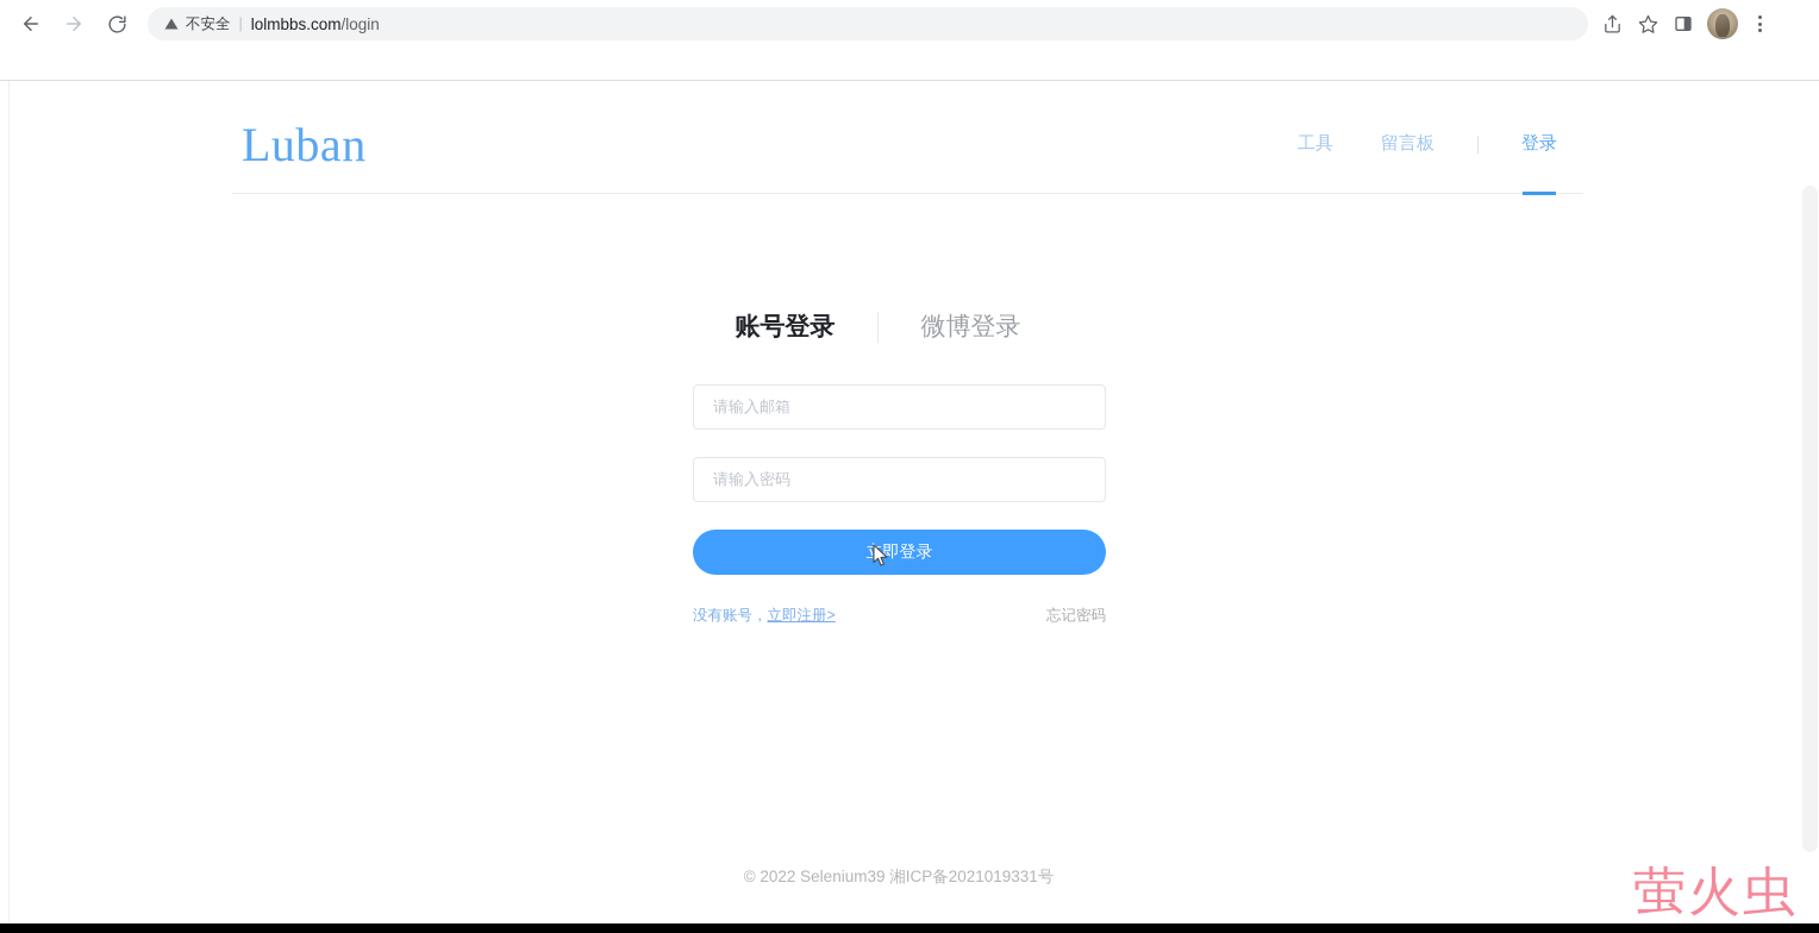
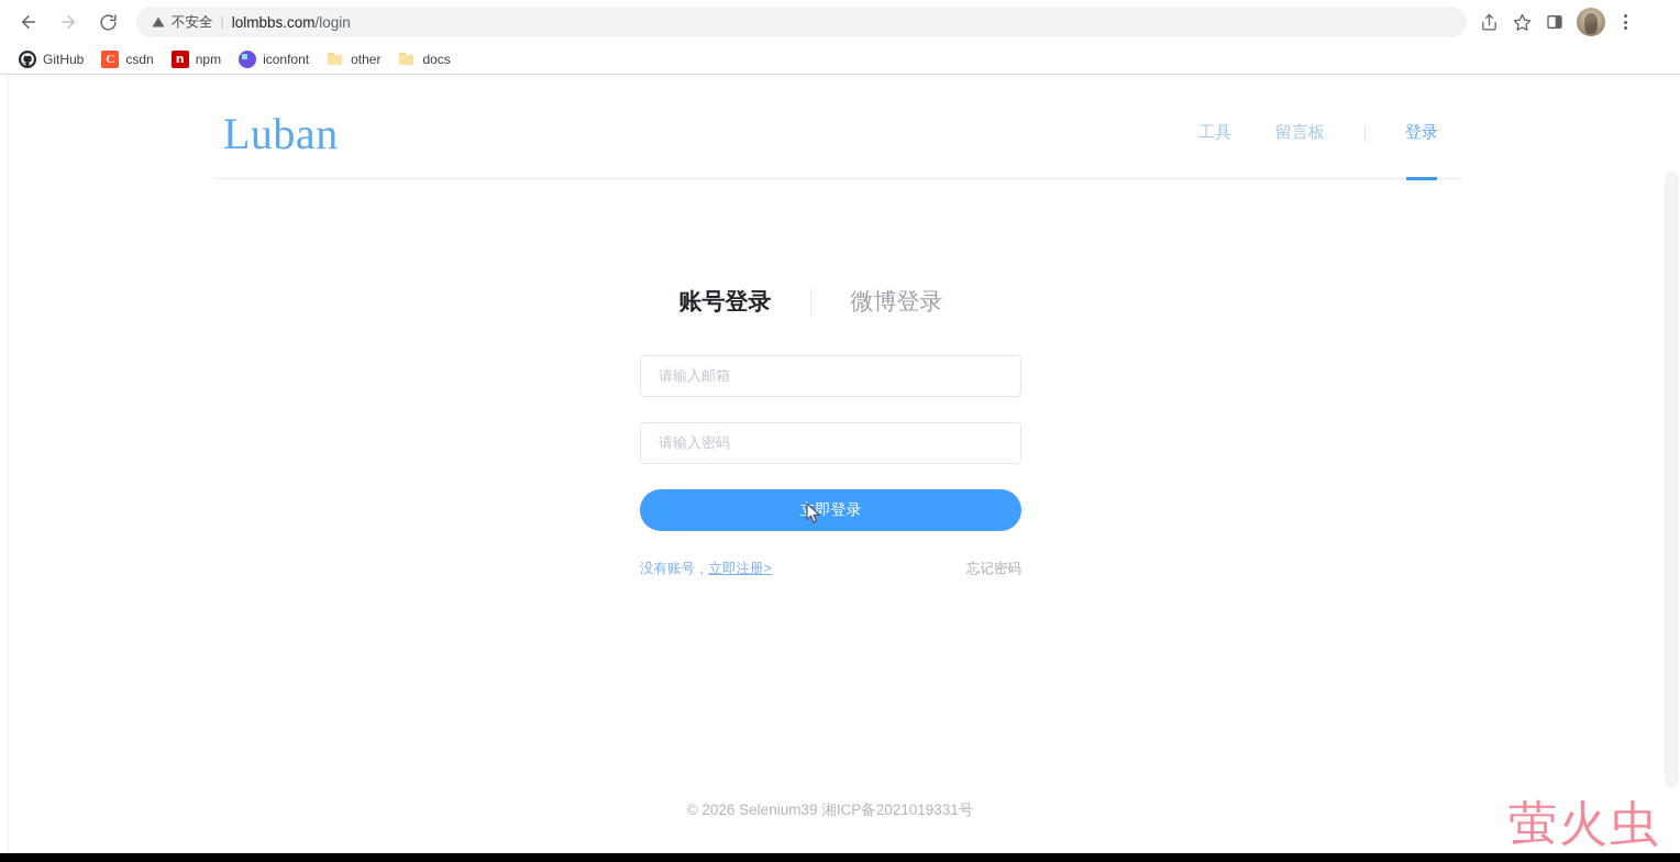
  不安全
  |
  lolmbbs.com/login
+ GitHub
+ C
+ csdn
+ n
+ npm
+ iconfont
+ other
+ docs
  Luban
  工具
  留言板
  登录
  账号登录
  微博登录
  请输入邮箱
  请输入密码
  即登录
  没有账号，立即注册>
  忘记密码
- © 2022 Selenium39 湘ICP备2021019331号
+ © 2026 Selenium39 湘ICP备2021019331号
  萤火虫
